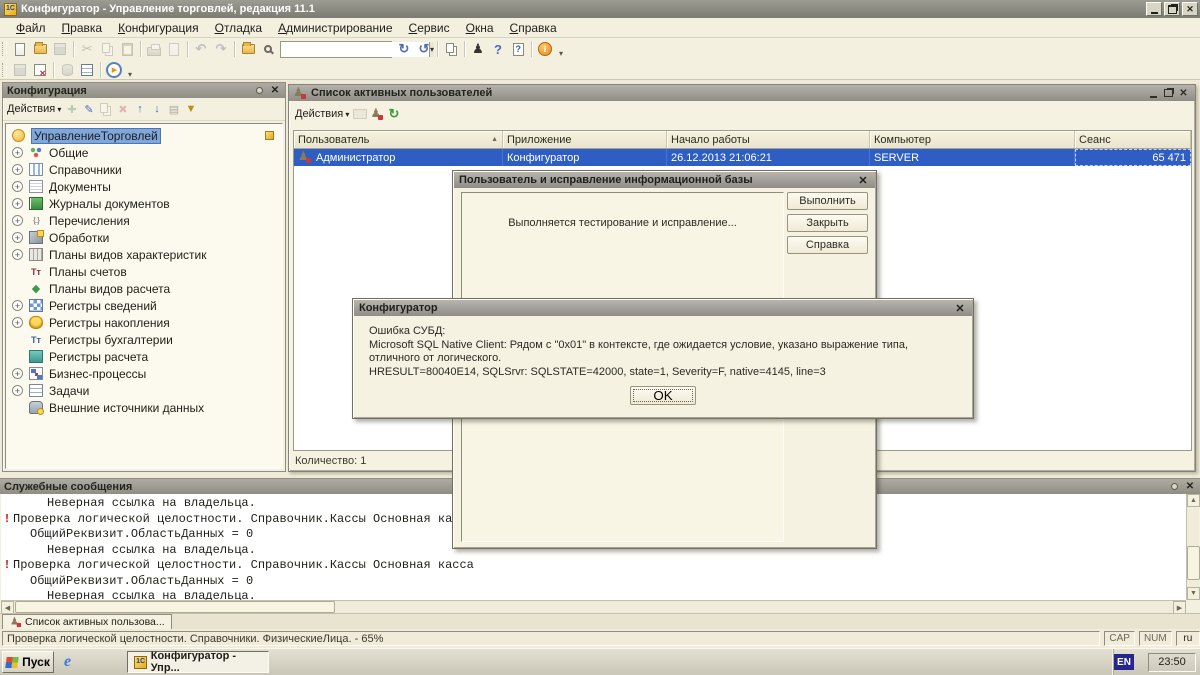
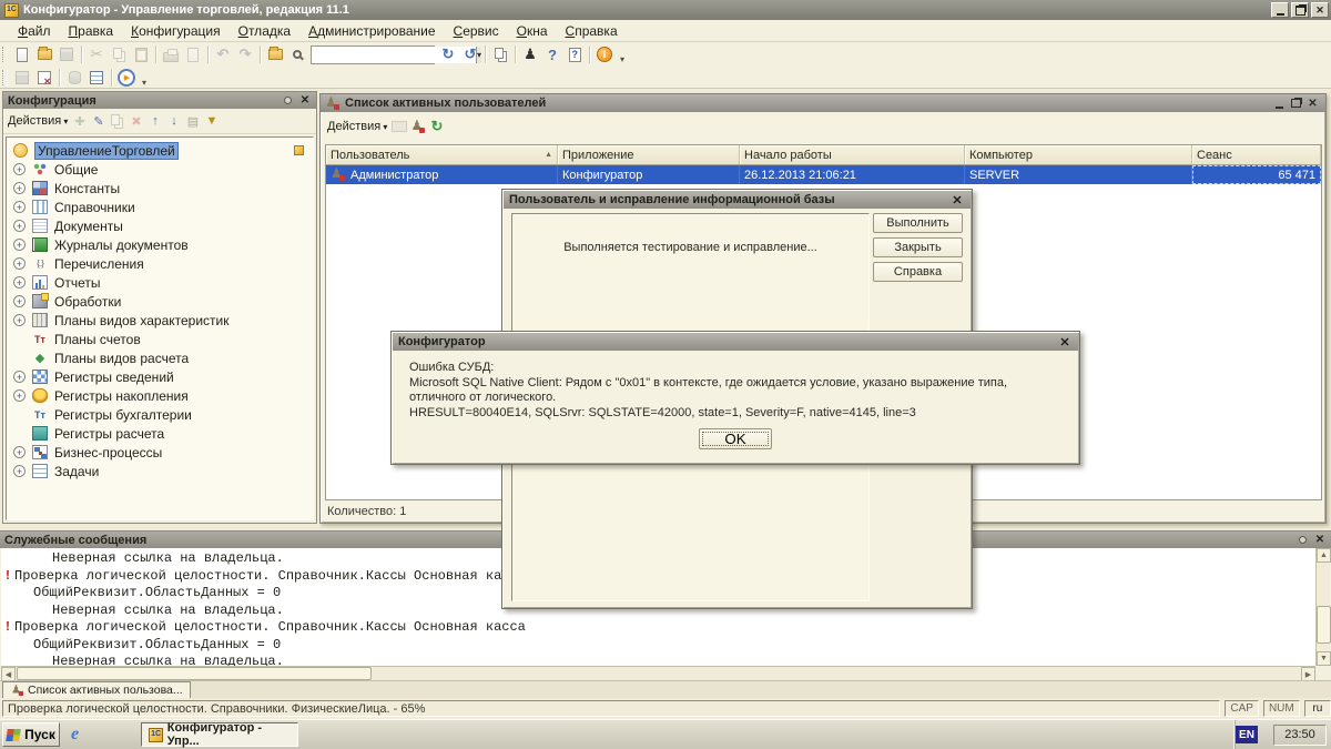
  Конфигуратор - Управление торговлей, редакция 11.1
  Файл
  Правка
  Конфигурация
  Отладка
  Администрирование
  Сервис
  Окна
  Справка
  ✂
  ↶
  ↷
  ↻
  ↺
  ♟
  ?
  Конфигурация
  Действия
  ✚
  ✎
  ✖
  ↑
  ↓
  ▤
  ▼
  УправлениеТорговлей
  Общие
+ Константы
  Справочники
  Документы
  Журналы документов
  Перечисления
+ Отчеты
  Обработки
  Планы видов характеристик
  Планы счетов
  Планы видов расчета
  Регистры сведений
  Регистры накопления
  Регистры бухгалтерии
  Регистры расчета
  Бизнес-процессы
  Задачи
- Внешние источники данных
  Список активных пользователей
  Действия
  Пользователь
  Приложение
  Начало работы
  Компьютер
  Сеанс
  Администратор
  Конфигуратор
  26.12.2013 21:06:21
  SERVER
  65 471
  Количество: 1
  Служебные сообщения
  Неверная ссылка на владельца.
  !
  Проверка логической целостности. Справочник.Кассы Основная ка
  ОбщийРеквизит.ОбластьДанных = 0
  Неверная ссылка на владельца.
  !
  Проверка логической целостности. Справочник.Кассы Основная касса
  ОбщийРеквизит.ОбластьДанных = 0
  Неверная ссылка на владельца.
  Пользователь и исправление информационной базы
  Выполняется тестирование и исправление...
  Выполнить
  Закрыть
  Справка
  Конфигуратор
  Ошибка СУБД:
  Microsoft SQL Native Client: Рядом с "0x01" в контексте, где ожидается условие, указано выражение типа, отличного от логического.
  HRESULT=80040E14, SQLSrvr: SQLSTATE=42000, state=1, Severity=F, native=4145, line=3
  OK
  Список активных пользова...
  Проверка логической целостности. Справочники. ФизическиеЛица. - 65%
  CAP
  NUM
  ru
  Пуск
  e
  Конфигуратор - Упр...
  EN
  23:50
